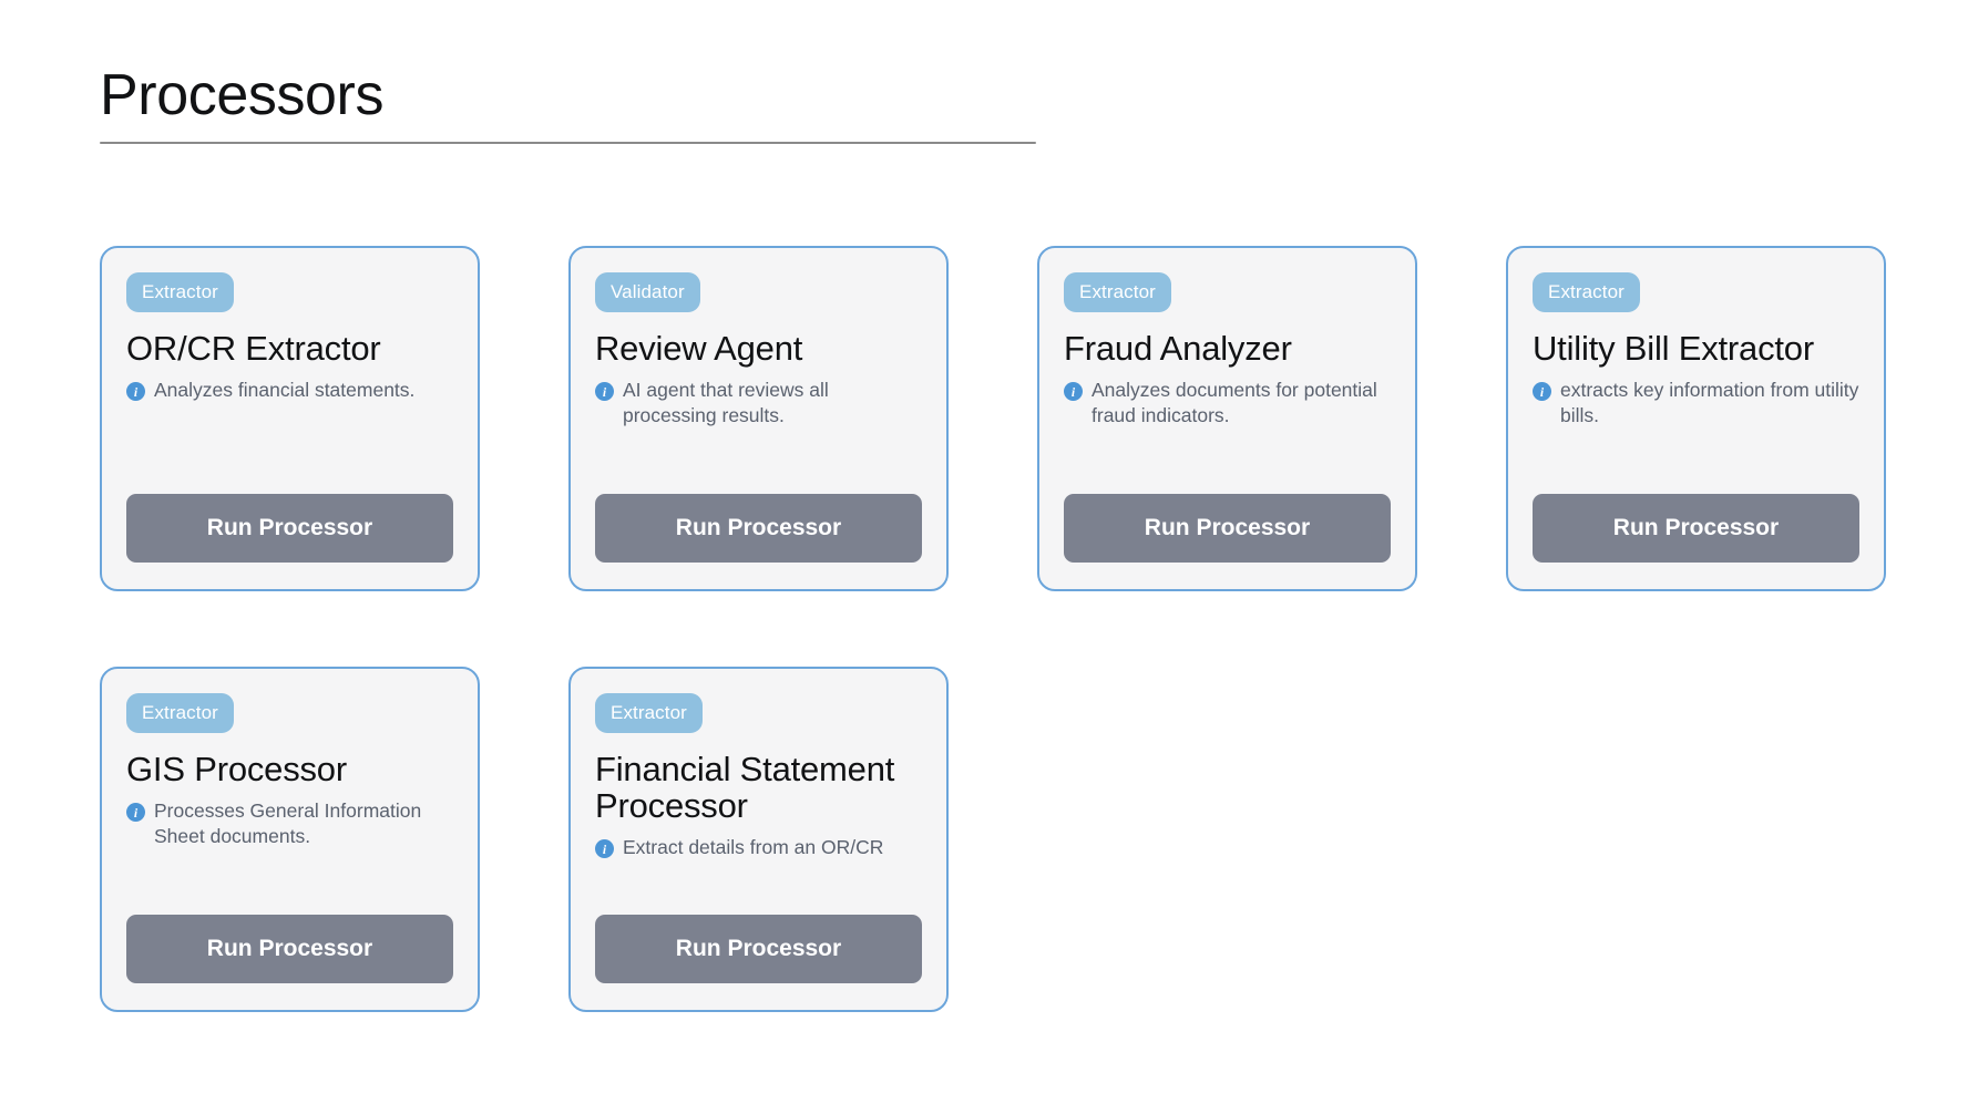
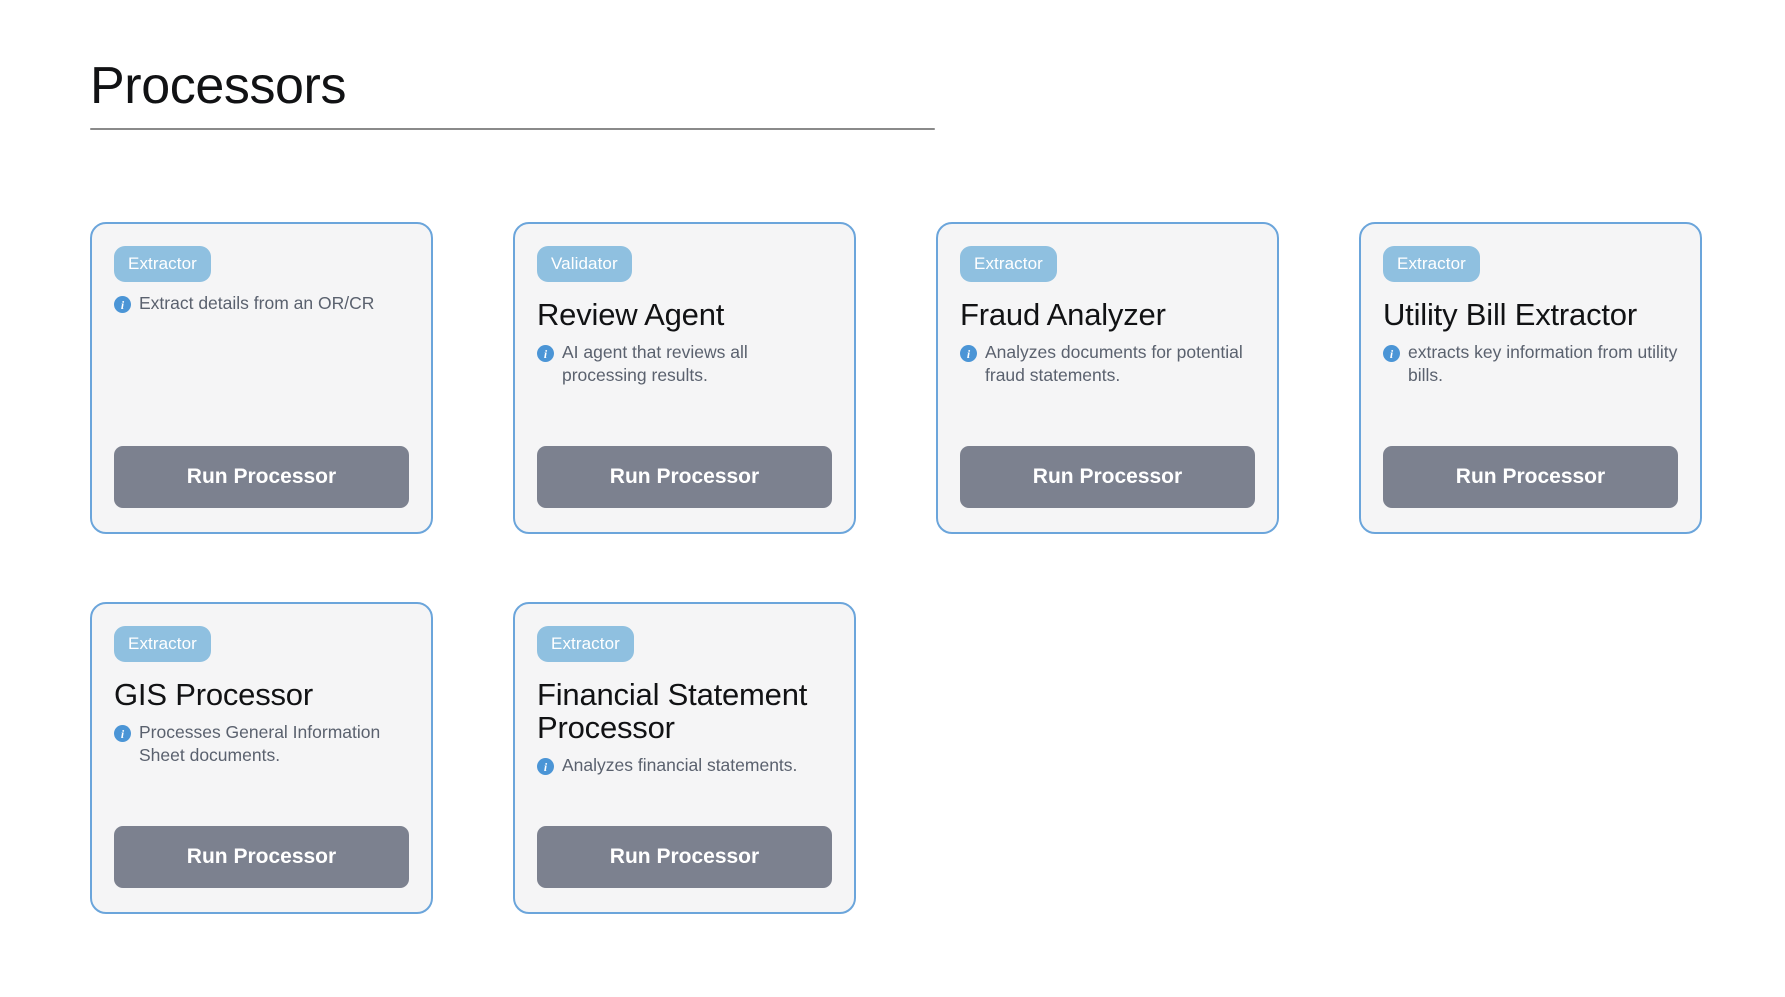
  Processors
  Extractor
- OR/CR Extractor
  i
- Analyzes financial statements.
+ Extract details from an OR/CR
  Run Processor
  Validator
  Review Agent
  i
  AI agent that reviews all processing results.
  Run Processor
  Extractor
  Fraud Analyzer
  i
- Analyzes documents for potential fraud indicators.
+ Analyzes documents for potential fraud statements.
  Run Processor
  Extractor
  Utility Bill Extractor
  i
  extracts key information from utility bills.
  Run Processor
  Extractor
  GIS Processor
  i
  Processes General Information Sheet documents.
  Run Processor
  Extractor
  Financial Statement Processor
  i
- Extract details from an OR/CR
+ Analyzes financial statements.
  Run Processor
